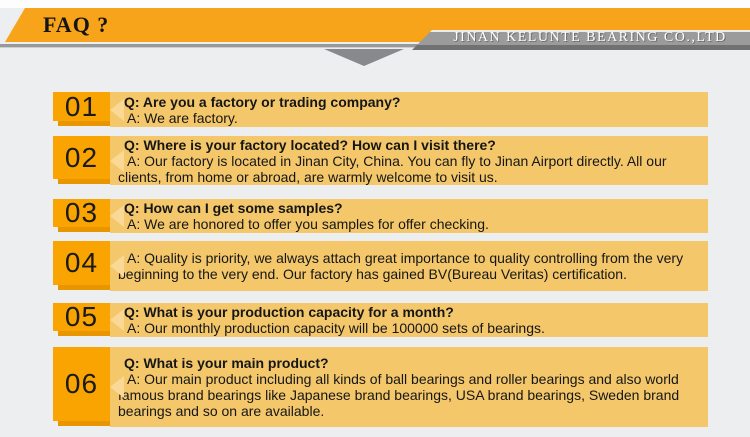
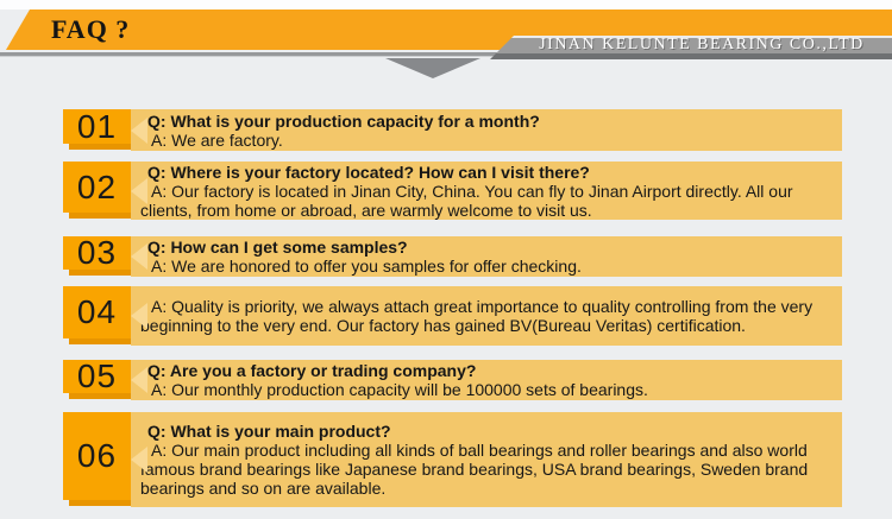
  FAQ ?
  JINAN KELUNTE BEARING CO.,LTD
  01
- Q: Are you a factory or trading company?
+ Q: What is your production capacity for a month?
  A: We are factory.
  02
  Q: Where is your factory located? How can I visit there?
  A: Our factory is located in Jinan City, China. You can fly to Jinan Airport directly. All our clients, from home or abroad, are warmly welcome to visit us.
  03
  Q: How can I get some samples?
  A: We are honored to offer you samples for offer checking.
  04
  A: Quality is priority, we always attach great importance to quality controlling from the very beginning to the very end. Our factory has gained BV(Bureau Veritas) certification.
  05
- Q: What is your production capacity for a month?
+ Q: Are you a factory or trading company?
  A: Our monthly production capacity will be 100000 sets of bearings.
  06
  Q: What is your main product?
  A: Our main product including all kinds of ball bearings and roller bearings and also world famous brand bearings like Japanese brand bearings, USA brand bearings, Sweden brand bearings and so on are available.
